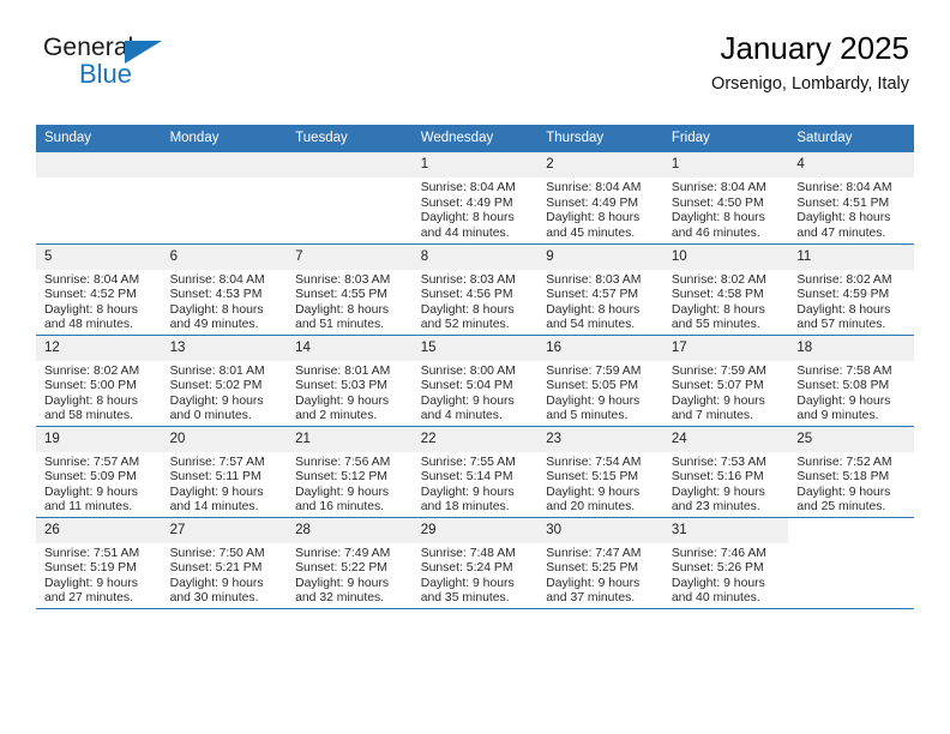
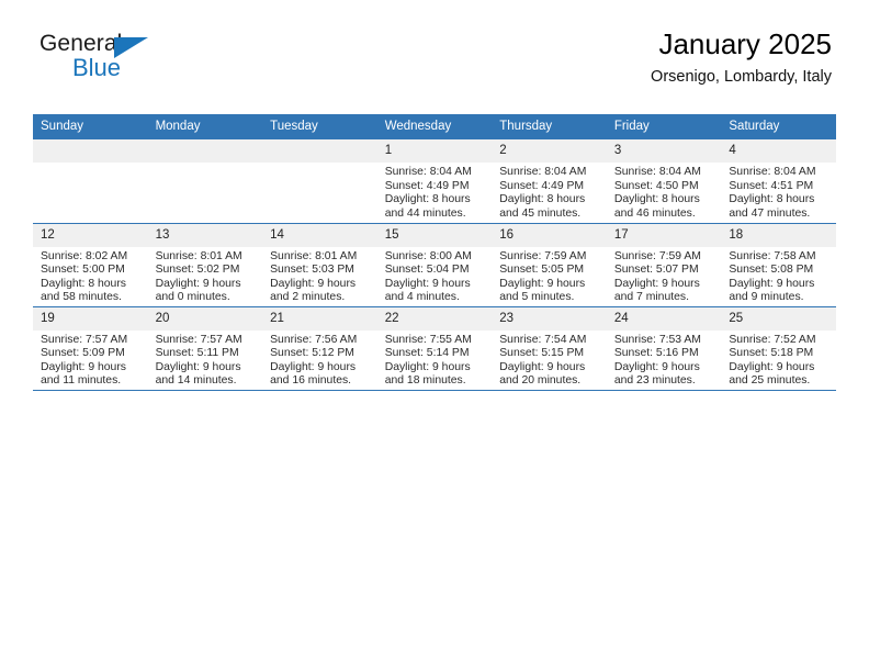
  General
  Blue
  January 2025
  Orsenigo, Lombardy, Italy
  Sunday	Monday	Tuesday	Wednesday	Thursday	Friday	Saturday
- 			1Sunrise: 8:04 AMSunset: 4:49 PMDaylight: 8 hoursand 44 minutes.	2Sunrise: 8:04 AMSunset: 4:49 PMDaylight: 8 hoursand 45 minutes.	1Sunrise: 8:04 AMSunset: 4:50 PMDaylight: 8 hoursand 46 minutes.	4Sunrise: 8:04 AMSunset: 4:51 PMDaylight: 8 hoursand 47 minutes.
+ 			1Sunrise: 8:04 AMSunset: 4:49 PMDaylight: 8 hoursand 44 minutes.	2Sunrise: 8:04 AMSunset: 4:49 PMDaylight: 8 hoursand 45 minutes.	3Sunrise: 8:04 AMSunset: 4:50 PMDaylight: 8 hoursand 46 minutes.	4Sunrise: 8:04 AMSunset: 4:51 PMDaylight: 8 hoursand 47 minutes.
- 5Sunrise: 8:04 AMSunset: 4:52 PMDaylight: 8 hoursand 48 minutes.	6Sunrise: 8:04 AMSunset: 4:53 PMDaylight: 8 hoursand 49 minutes.	7Sunrise: 8:03 AMSunset: 4:55 PMDaylight: 8 hoursand 51 minutes.	8Sunrise: 8:03 AMSunset: 4:56 PMDaylight: 8 hoursand 52 minutes.	9Sunrise: 8:03 AMSunset: 4:57 PMDaylight: 8 hoursand 54 minutes.	10Sunrise: 8:02 AMSunset: 4:58 PMDaylight: 8 hoursand 55 minutes.	11Sunrise: 8:02 AMSunset: 4:59 PMDaylight: 8 hoursand 57 minutes.
  12Sunrise: 8:02 AMSunset: 5:00 PMDaylight: 8 hoursand 58 minutes.	13Sunrise: 8:01 AMSunset: 5:02 PMDaylight: 9 hoursand 0 minutes.	14Sunrise: 8:01 AMSunset: 5:03 PMDaylight: 9 hoursand 2 minutes.	15Sunrise: 8:00 AMSunset: 5:04 PMDaylight: 9 hoursand 4 minutes.	16Sunrise: 7:59 AMSunset: 5:05 PMDaylight: 9 hoursand 5 minutes.	17Sunrise: 7:59 AMSunset: 5:07 PMDaylight: 9 hoursand 7 minutes.	18Sunrise: 7:58 AMSunset: 5:08 PMDaylight: 9 hoursand 9 minutes.
  19Sunrise: 7:57 AMSunset: 5:09 PMDaylight: 9 hoursand 11 minutes.	20Sunrise: 7:57 AMSunset: 5:11 PMDaylight: 9 hoursand 14 minutes.	21Sunrise: 7:56 AMSunset: 5:12 PMDaylight: 9 hoursand 16 minutes.	22Sunrise: 7:55 AMSunset: 5:14 PMDaylight: 9 hoursand 18 minutes.	23Sunrise: 7:54 AMSunset: 5:15 PMDaylight: 9 hoursand 20 minutes.	24Sunrise: 7:53 AMSunset: 5:16 PMDaylight: 9 hoursand 23 minutes.	25Sunrise: 7:52 AMSunset: 5:18 PMDaylight: 9 hoursand 25 minutes.
- 26Sunrise: 7:51 AMSunset: 5:19 PMDaylight: 9 hoursand 27 minutes.	27Sunrise: 7:50 AMSunset: 5:21 PMDaylight: 9 hoursand 30 minutes.	28Sunrise: 7:49 AMSunset: 5:22 PMDaylight: 9 hoursand 32 minutes.	29Sunrise: 7:48 AMSunset: 5:24 PMDaylight: 9 hoursand 35 minutes.	30Sunrise: 7:47 AMSunset: 5:25 PMDaylight: 9 hoursand 37 minutes.	31Sunrise: 7:46 AMSunset: 5:26 PMDaylight: 9 hoursand 40 minutes.
